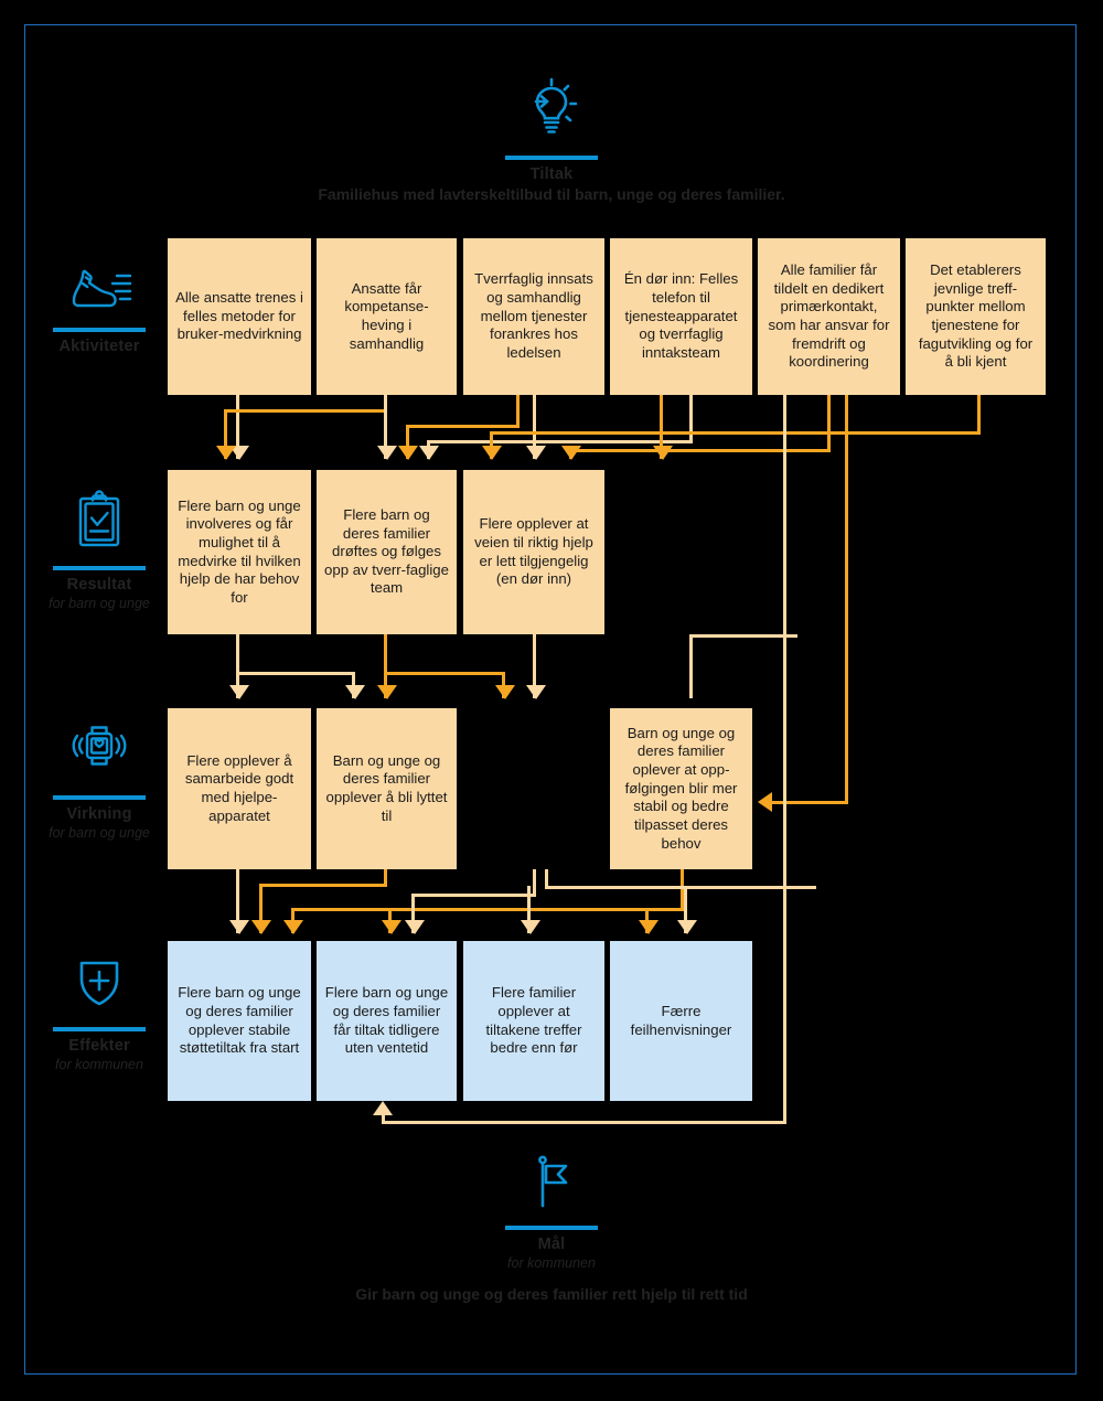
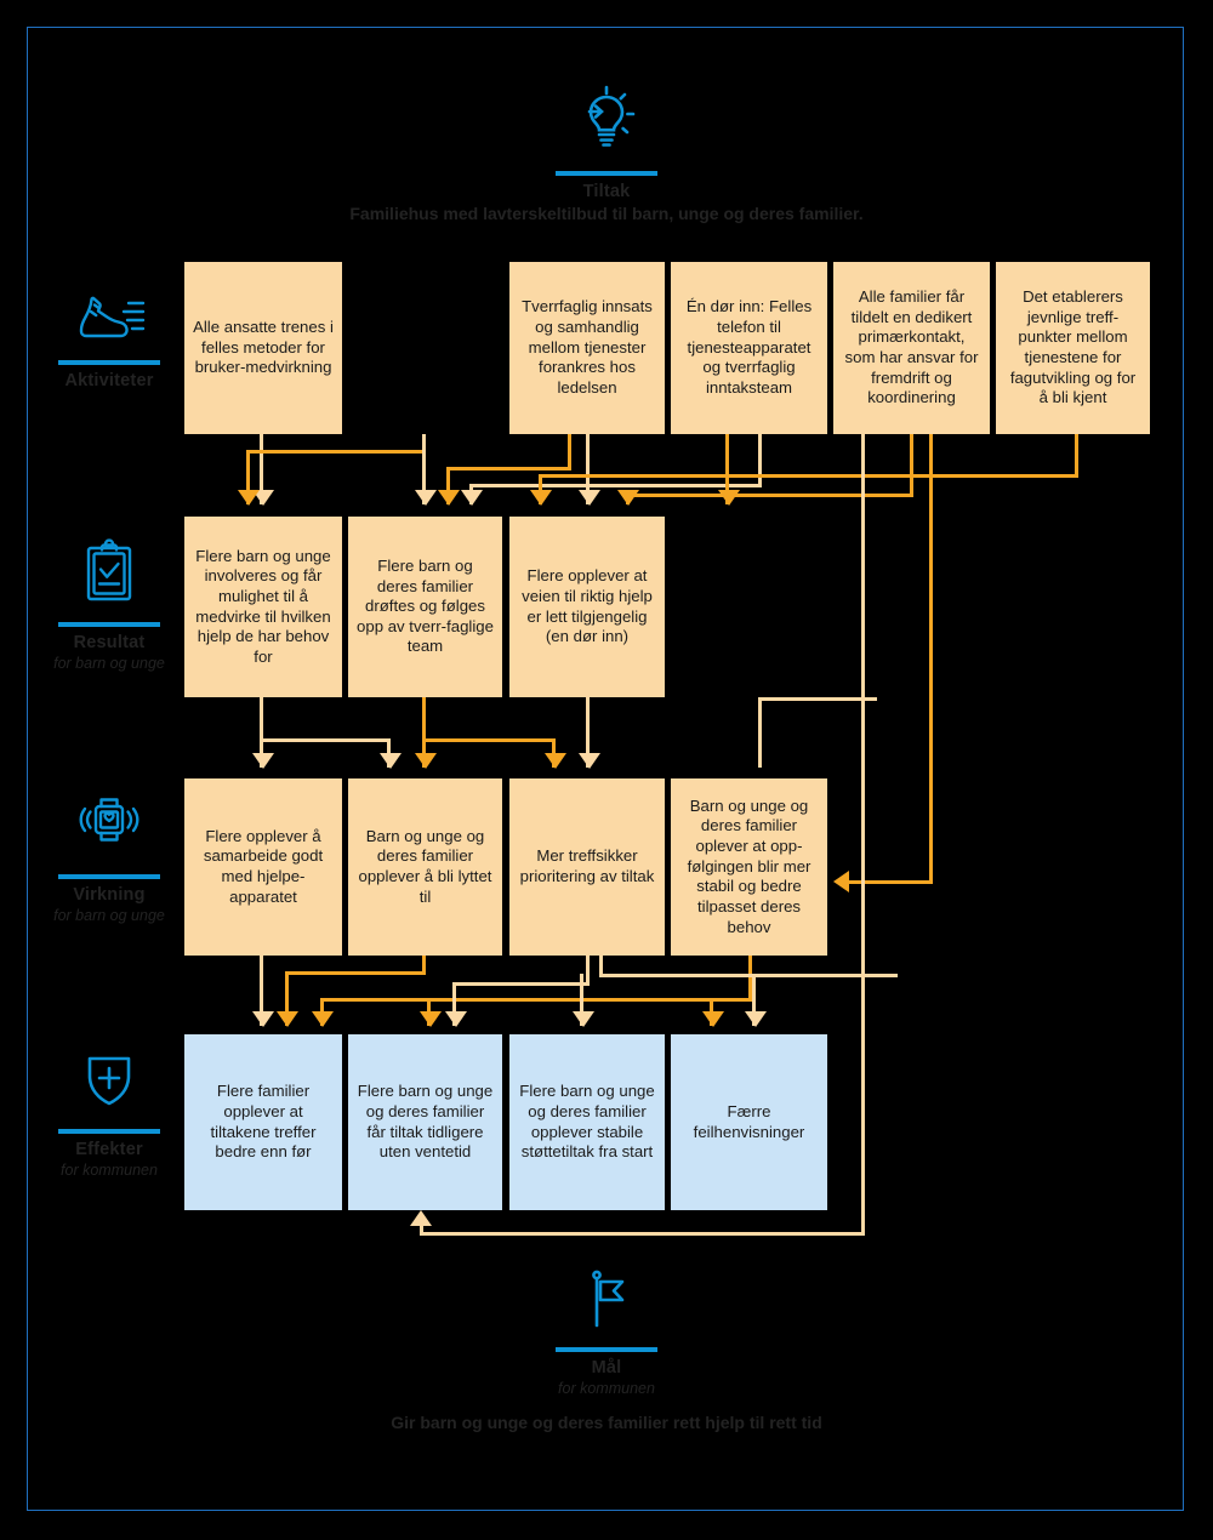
  Tiltak
  Familiehus med lavterskeltilbud til barn, unge og deres familier.
  Aktiviteter
  Resultat
  for barn og unge
  Virkning
  for barn og unge
  Effekter
  for kommunen
  Alle ansatte trenes i felles metoder for bruker-medvirkning
- Ansatte får kompetanse-heving i samhandlig
  Tverrfaglig innsats og samhandlig mellom tjenester forankres hos ledelsen
  Én dør inn: Felles telefon til tjenesteapparatet og tverrfaglig inntaksteam
  Alle familier får tildelt en dedikert primærkontakt, som har ansvar for fremdrift og koordinering
  Det etablerers jevnlige treff-punkter mellom tjenestene for fagutvikling og for å bli kjent
  Flere barn og unge involveres og får mulighet til å medvirke til hvilken hjelp de har behov for
  Flere barn og deres familier drøftes og følges opp av tverr-faglige team
  Flere opplever at veien til riktig hjelp er lett tilgjengelig (en dør inn)
  Flere opplever å samarbeide godt med hjelpe-apparatet
  Barn og unge og deres familier opplever å bli lyttet til
+ Mer treffsikker prioritering av tiltak
  Barn og unge og deres familier oplever at opp-følgingen blir mer stabil og bedre tilpasset deres behov
- Flere barn og unge og deres familier opplever stabile støttetiltak fra start
+ Flere familier opplever at tiltakene treffer bedre enn før
  Flere barn og unge og deres familier får tiltak tidligere uten ventetid
- Flere familier opplever at tiltakene treffer bedre enn før
+ Flere barn og unge og deres familier opplever stabile støttetiltak fra start
  Færre feilhenvisninger
  Mål
  for kommunen
  Gir barn og unge og deres familier rett hjelp til rett tid
